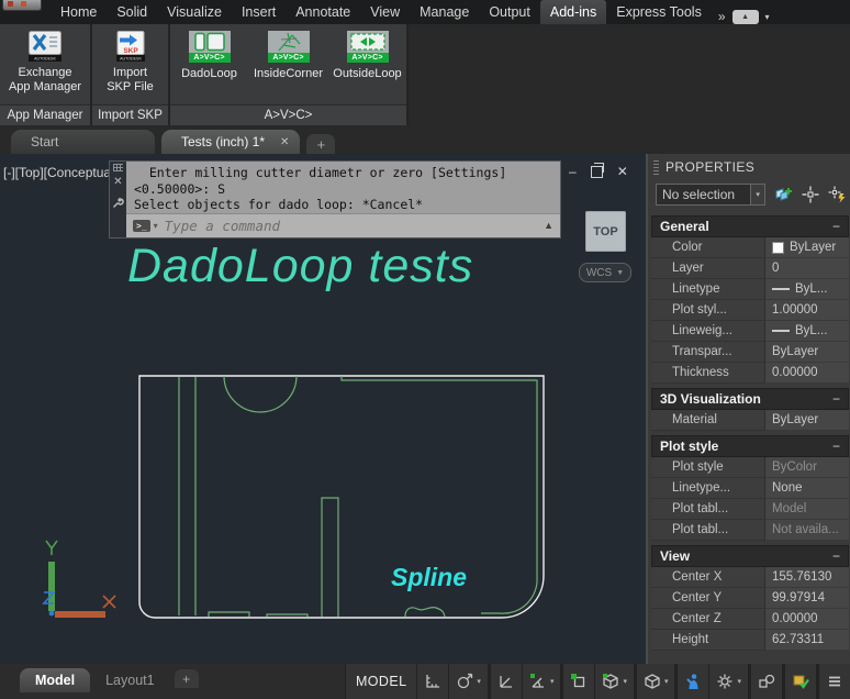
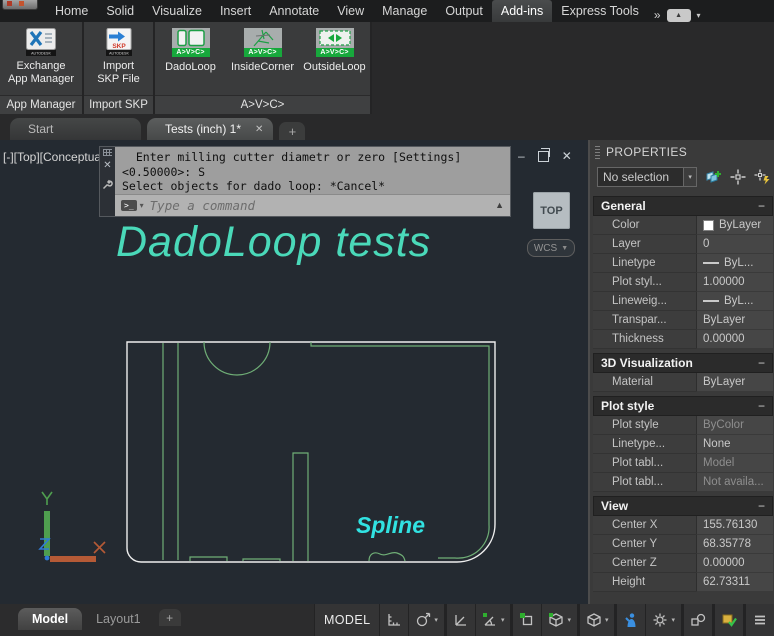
  Home
  Solid
  Visualize
  Insert
  Annotate
  View
  Manage
  Output
  Add-ins
  Express Tools
  »
  ▾
  Exchange
  App Manager
  App Manager
  Import
  SKP File
  Import SKP
  DadoLoop
  InsideCorner
  OutsideLoop
  A>V>C>
  Start
  Tests (inch) 1*
  ✕
  +
  [-][Top][Conceptua
  DadoLoop tests
  Spline
  ✕
  Enter milling cutter diametr or zero [Settings]
  <0.50000>: S
  Select objects for dado loop: *Cancel*
  >_
  ▾
  Type a command
  ▲
  –
  ✕
  TOP
  WCS
  PROPERTIES
  No selection
  General
  −
  Color
  ByLayer
  Layer
  0
  Linetype
  ByL...
  Plot styl...
  1.00000
  Lineweig...
  ByL...
  Transpar...
  ByLayer
  Thickness
  0.00000
  3D Visualization
  −
  Material
  ByLayer
  Plot style
  −
  Plot style
  ByColor
  Linetype...
  None
  Plot tabl...
  Model
  Plot tabl...
  Not availa...
  View
  −
  Center X
  155.76130
  Center Y
- 99.97914
+ 68.35778
  Center Z
  0.00000
  Height
  62.73311
  Model
  Layout1
  +
  MODEL
